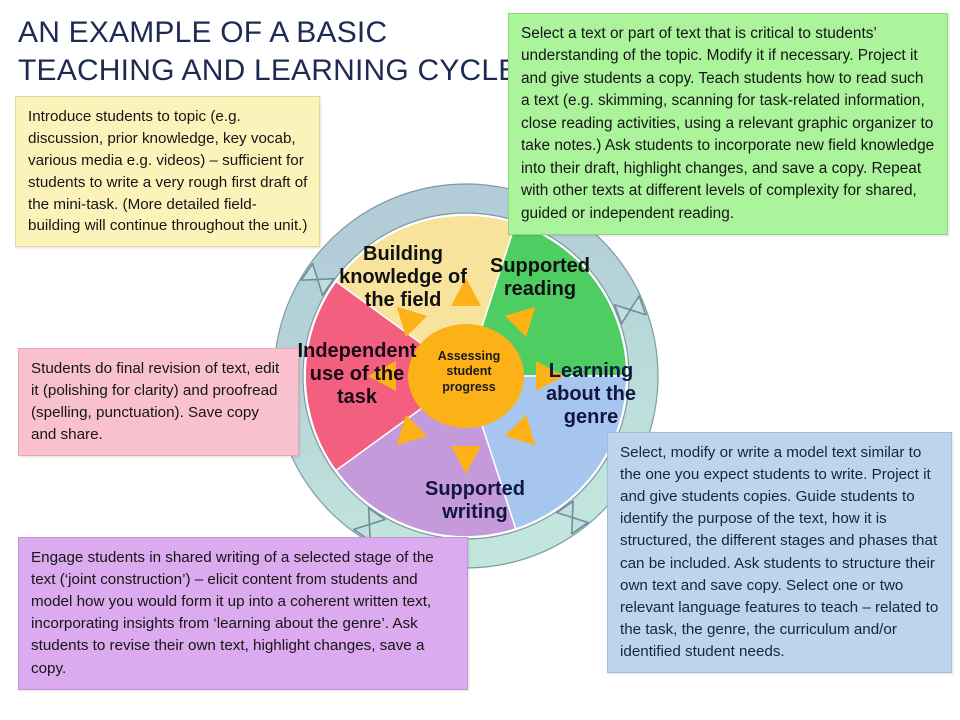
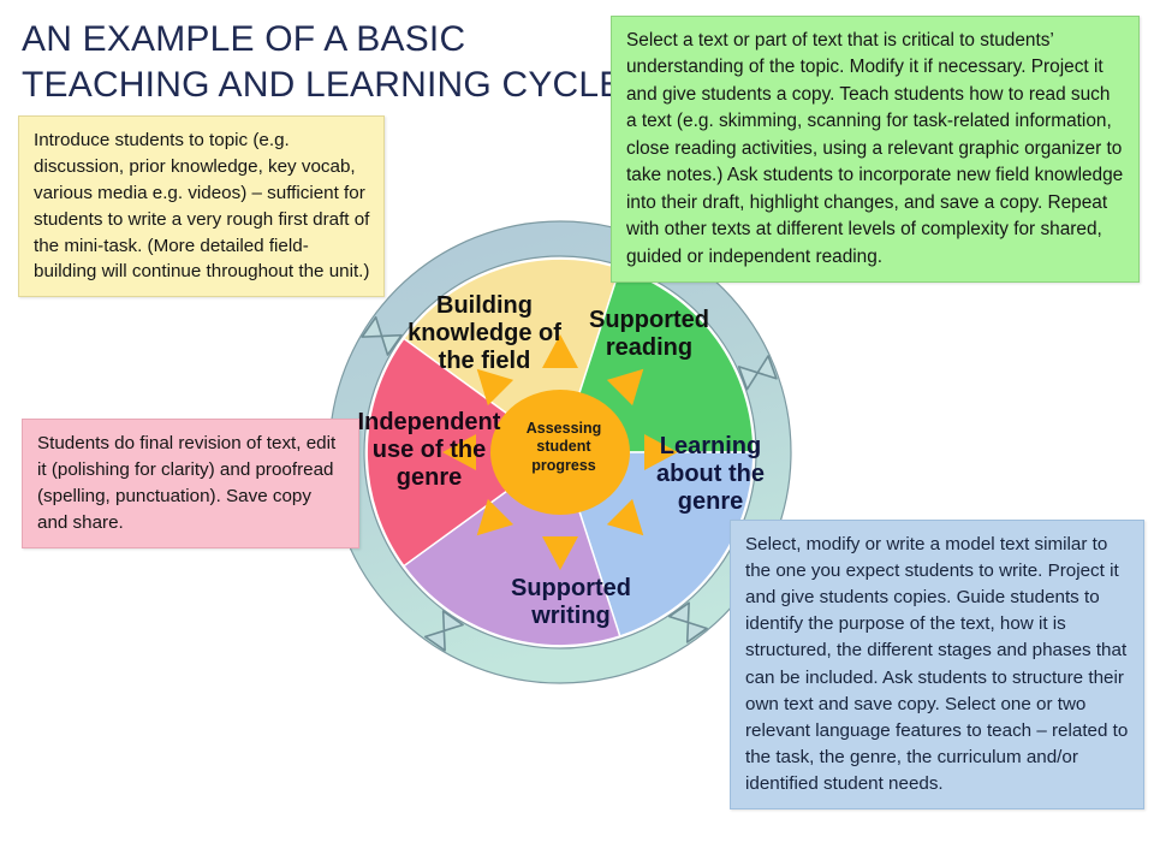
  AN EXAMPLE OF A BASIC
  TEACHING AND LEARNING CYCL
  Building knowledge of the field
  Supported reading
  Learning about the genre
  Supported writing
- Independent use of the task
+ Independent use of the genre
  Assessing student progress
  Introduce students to topic (e.g. discussion, prior knowledge, key vocab, various media e.g. videos) – sufficient for students to write a very rough first draft of the mini-task. (More detailed field-building will continue throughout the unit.)
  Select a text or part of text that is critical to students’ understanding of the topic. Modify it if necessary. Project it and give students a copy. Teach students how to read such a text (e.g. skimming, scanning for task-related information, close reading activities, using a relevant graphic organizer to take notes.) Ask students to incorporate new field knowledge into their draft, highlight changes, and save a copy. Repeat with other texts at different levels of complexity for shared, guided or independent reading.
  Students do final revision of text, edit it (polishing for clarity) and proofread (spelling, punctuation). Save copy and share.
- Engage students in shared writing of a selected stage of the text (‘joint construction’) – elicit content from students and model how you would form it up into a coherent written text, incorporating insights from ‘learning about the genre’. Ask students to revise their own text, highlight changes, save a copy.
  Select, modify or write a model text similar to the one you expect students to write. Project it and give students copies. Guide students to identify the purpose of the text, how it is structured, the different stages and phases that can be included. Ask students to structure their own text and save copy. Select one or two relevant language features to teach – related to the task, the genre, the curriculum and/or identified student needs.
